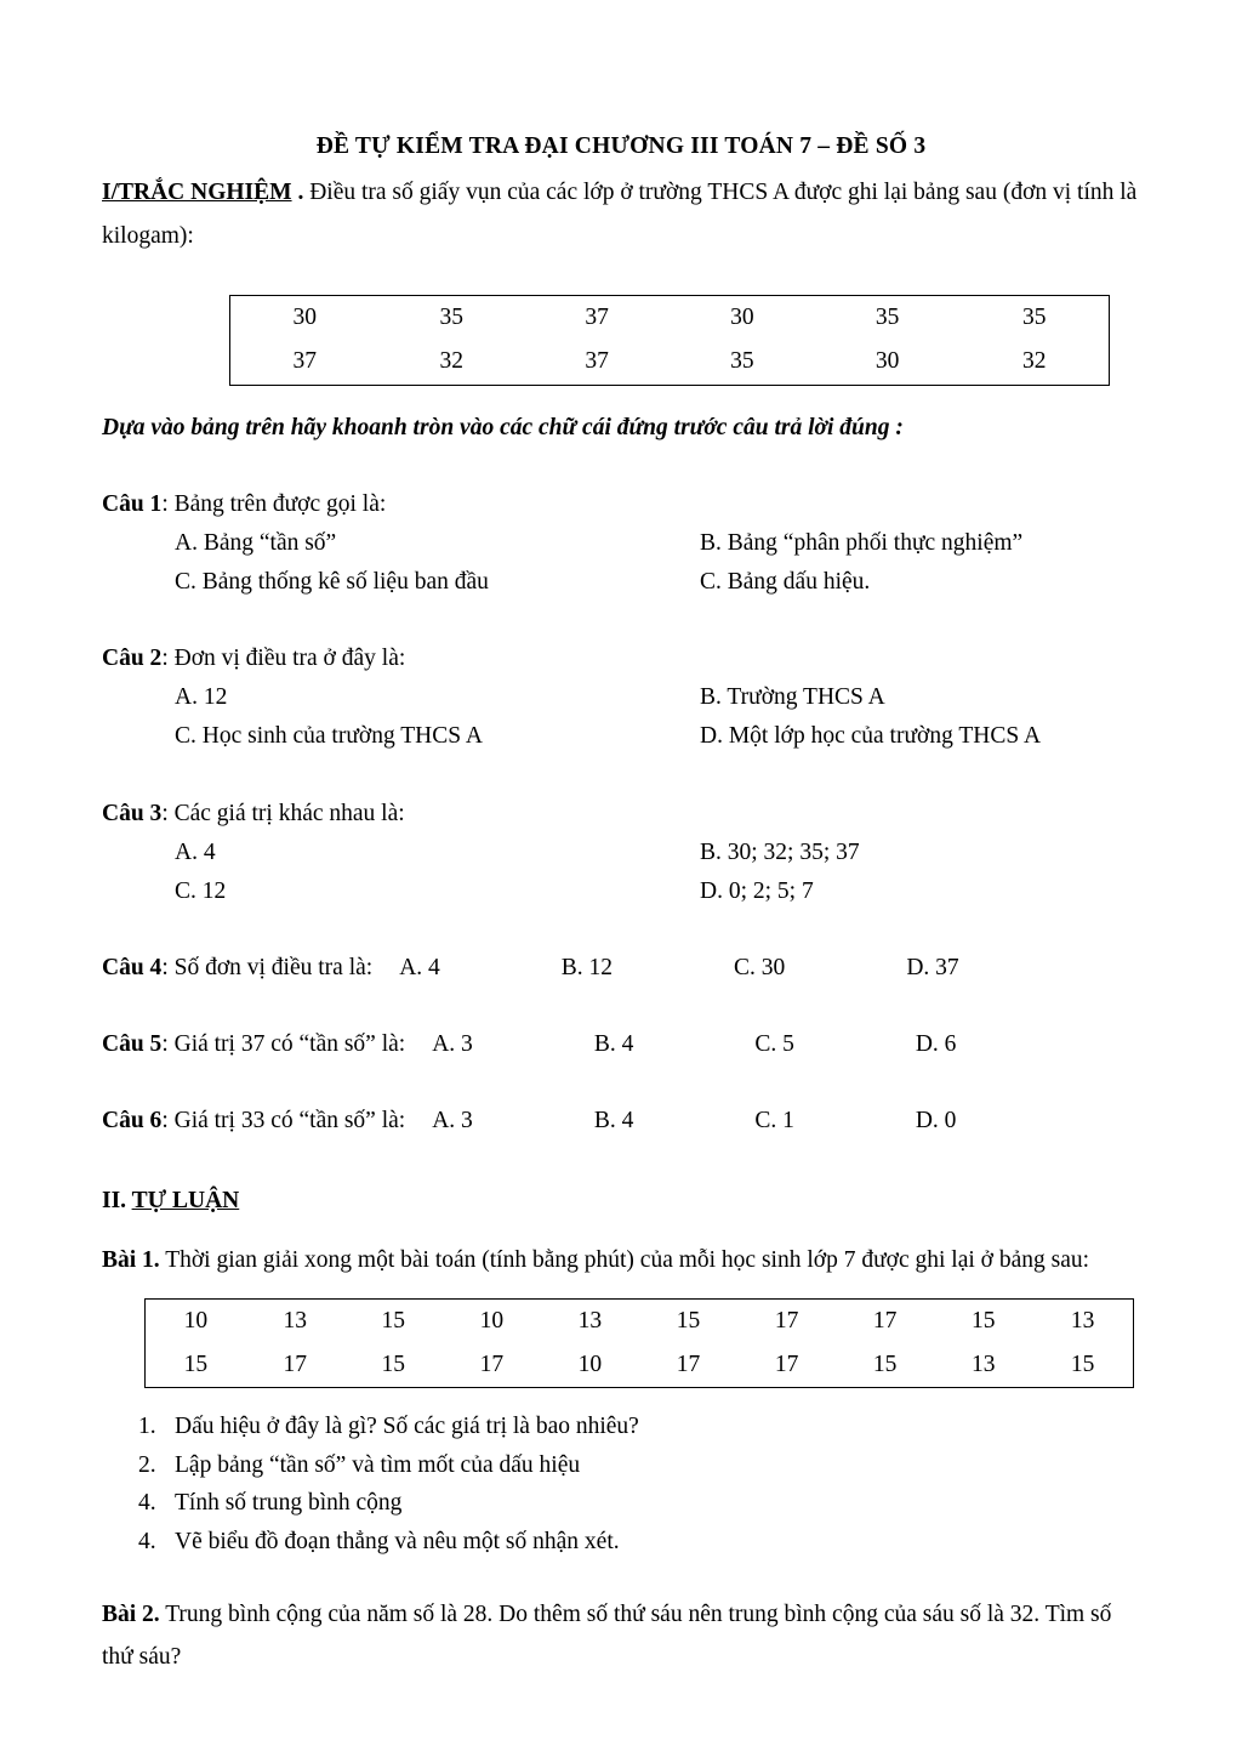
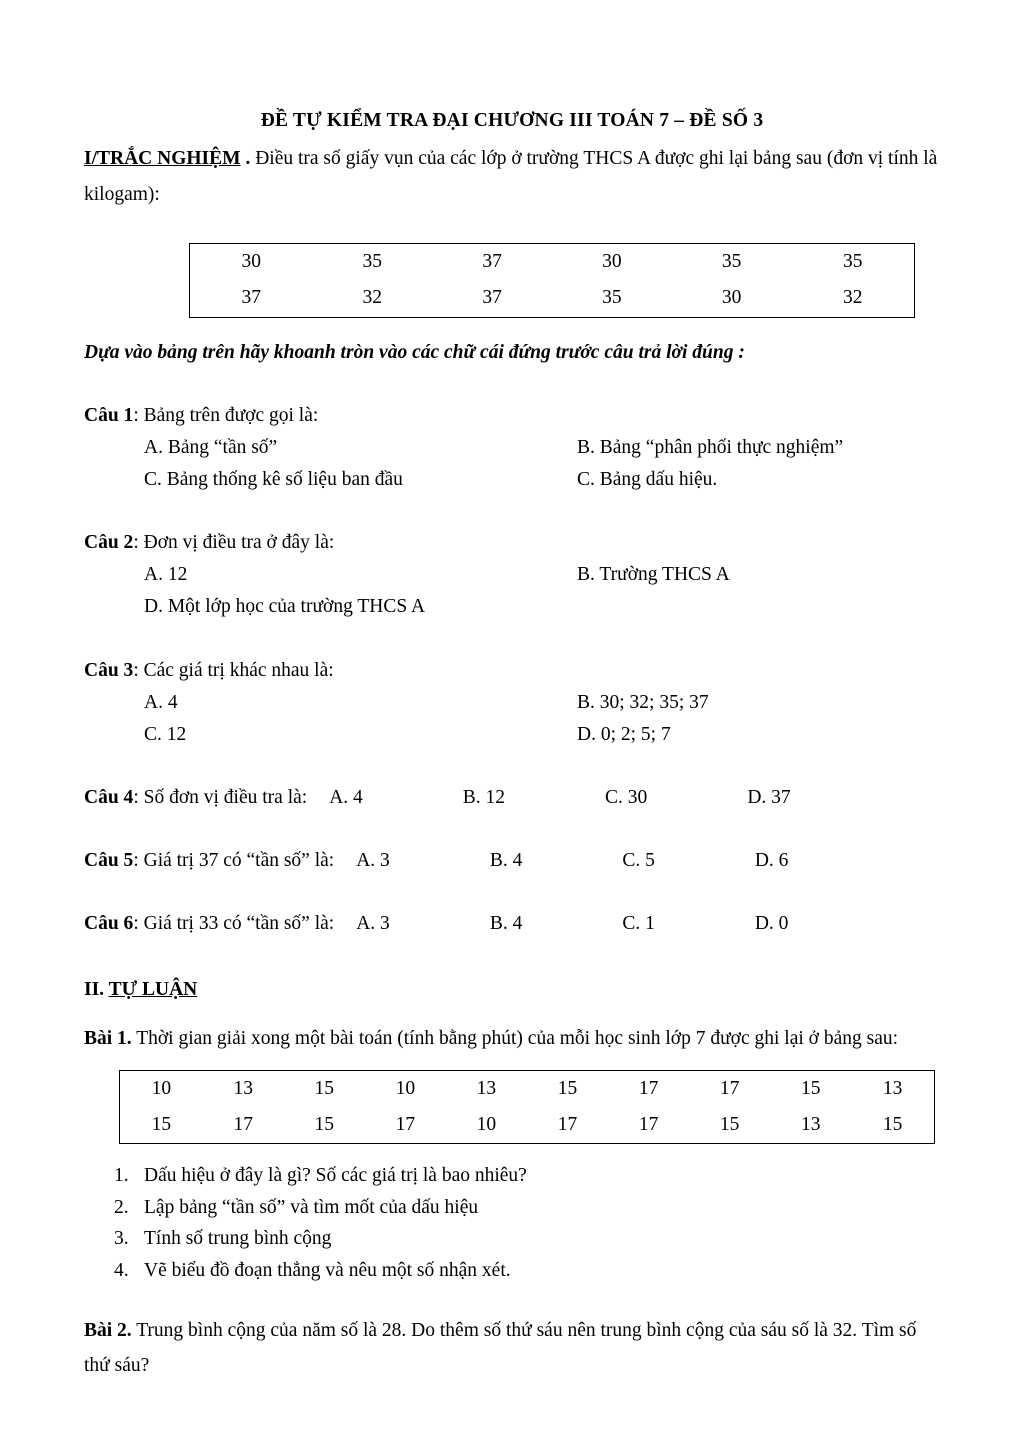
  ĐỀ TỰ KIỂM TRA ĐẠI CHƯƠNG III TOÁN 7 – ĐỀ SỐ 3
  I/TRẮC NGHIỆM . Điều tra số giấy vụn của các lớp ở trường THCS A được ghi lại bảng sau (đơn vị tính là kilogam):
  30	35	37	30	35	35
  37	32	37	35	30	32
  Dựa vào bảng trên hãy khoanh tròn vào các chữ cái đứng trước câu trả lời đúng :
  Câu 1: Bảng trên được gọi là:
  A. Bảng “tần số”
  B. Bảng “phân phối thực nghiệm”
  C. Bảng thống kê số liệu ban đầu
  C. Bảng dấu hiệu.
  Câu 2: Đơn vị điều tra ở đây là:
  A. 12
  B. Trường THCS A
- C. Học sinh của trường THCS A
  D. Một lớp học của trường THCS A
  Câu 3: Các giá trị khác nhau là:
  A. 4
  B. 30; 32; 35; 37
  C. 12
  D. 0; 2; 5; 7
  Câu 4: Số đơn vị điều tra là: A. 4 B. 12 C. 30 D. 37
  Câu 5: Giá trị 37 có “tần số” là: A. 3 B. 4 C. 5 D. 6
  Câu 6: Giá trị 33 có “tần số” là: A. 3 B. 4 C. 1 D. 0
  II. TỰ LUẬN
  Bài 1. Thời gian giải xong một bài toán (tính bằng phút) của mỗi học sinh lớp 7 được ghi lại ở bảng sau:
  10	13	15	10	13	15	17	17	15	13
  15	17	15	17	10	17	17	15	13	15
  1. Dấu hiệu ở đây là gì? Số các giá trị là bao nhiêu?
  2. Lập bảng “tần số” và tìm mốt của dấu hiệu
- 4. Tính số trung bình cộng
+ 3. Tính số trung bình cộng
  4. Vẽ biểu đồ đoạn thẳng và nêu một số nhận xét.
  Bài 2. Trung bình cộng của năm số là 28. Do thêm số thứ sáu nên trung bình cộng của sáu số là 32. Tìm số thứ sáu?
